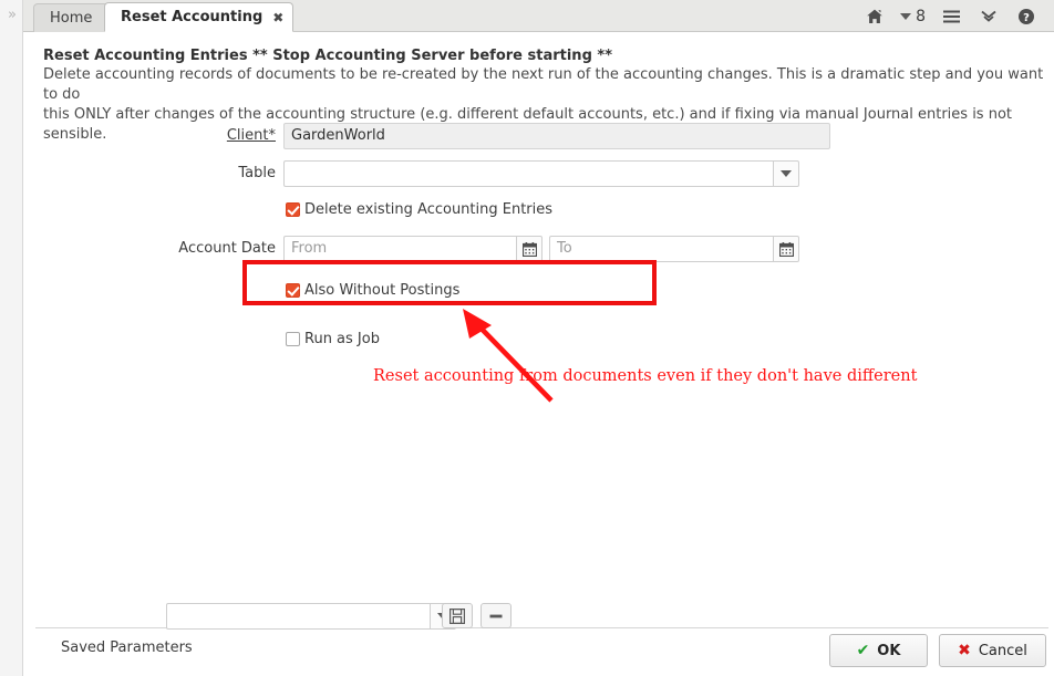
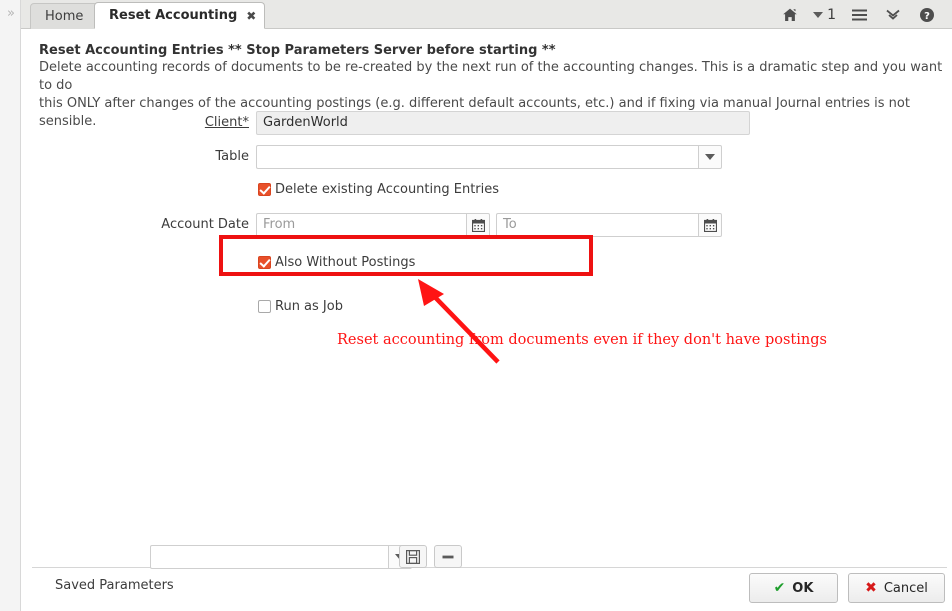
  »
  Home
  Reset Accounting
  ✖
- 8
+ 1
  ?
- Reset Accounting Entries ** Stop Accounting Server before starting **
+ Reset Accounting Entries ** Stop Parameters Server before starting **
  Delete accounting records of documents to be re-created by the next run of the accounting changes. This is a dramatic step and you want to do
- this ONLY after changes of the accounting structure (e.g. different default accounts, etc.) and if fixing via manual Journal entries is not sensible.
+ this ONLY after changes of the accounting postings (e.g. different default accounts, etc.) and if fixing via manual Journal entries is not sensible.
  Client*
  GardenWorld
  Table
  Delete existing Accounting Entries
  Account Date
  From
  To
  Also Without Postings
  Run as Job
- Reset accounting from documents even if they don't have different
+ Reset accounting from documents even if they don't have postings
  Saved Parameters
  ✔
  OK
  ✖
  Cancel
